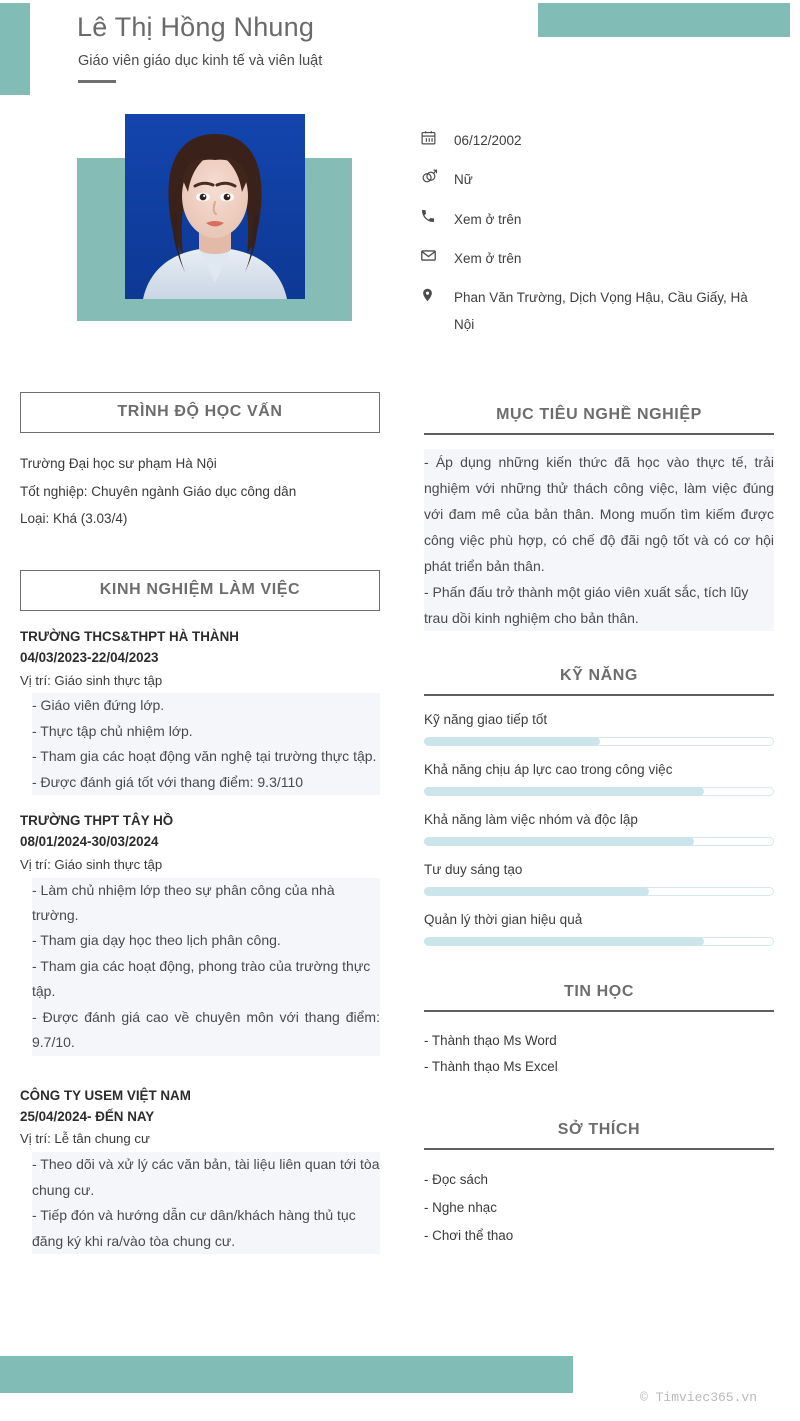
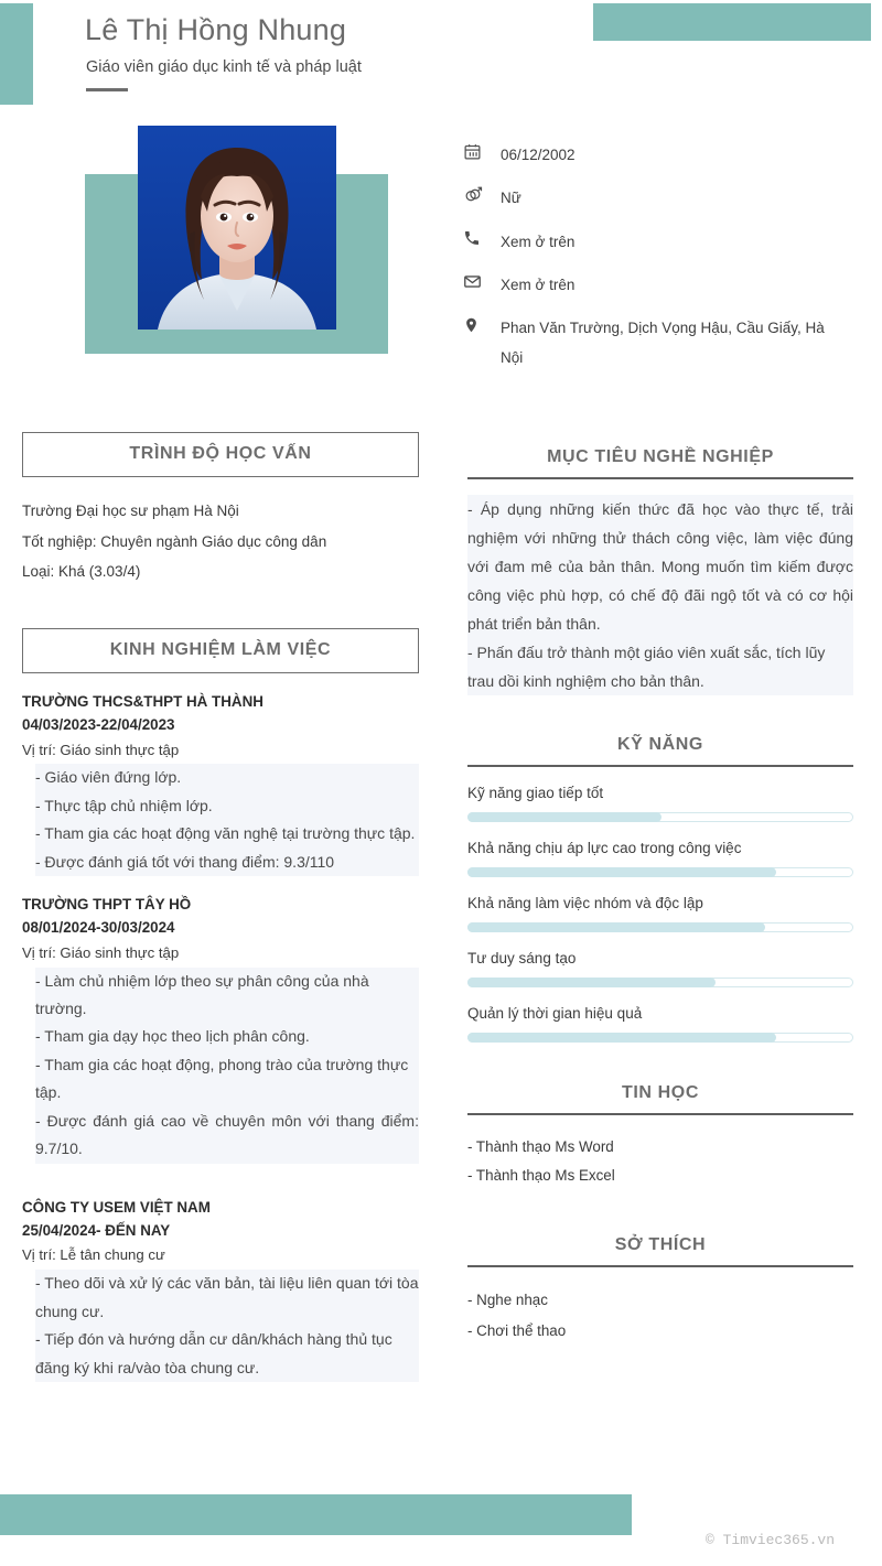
  Lê Thị Hồng Nhung
- Giáo viên giáo dục kinh tế và viên luật
+ Giáo viên giáo dục kinh tế và pháp luật
  06/12/2002
  Nữ
  Xem ở trên
  Xem ở trên
  Phan Văn Trường, Dịch Vọng Hậu, Cầu Giấy, Hà Nội
  TRÌNH ĐỘ HỌC VẤN
  Trường Đại học sư phạm Hà Nội
  Tốt nghiệp: Chuyên ngành Giáo dục công dân
  Loại: Khá (3.03/4)
  KINH NGHIỆM LÀM VIỆC
  TRƯỜNG THCS&THPT HÀ THÀNH
  04/03/2023-22/04/2023
  Vị trí: Giáo sinh thực tập
  - Giáo viên đứng lớp.
  - Thực tập chủ nhiệm lớp.
  - Tham gia các hoạt động văn nghệ tại trường thực tập.
  - Được đánh giá tốt với thang điểm: 9.3/110
  TRƯỜNG THPT TÂY HỒ
  08/01/2024-30/03/2024
  Vị trí: Giáo sinh thực tập
  - Làm chủ nhiệm lớp theo sự phân công của nhà trường.
  - Tham gia dạy học theo lịch phân công.
  - Tham gia các hoạt động, phong trào của trường thực tập.
  - Được đánh giá cao về chuyên môn với thang điểm: 9.7/10.
  CÔNG TY USEM VIỆT NAM
  25/04/2024- ĐẾN NAY
  Vị trí: Lễ tân chung cư
  - Theo dõi và xử lý các văn bản, tài liệu liên quan tới tòa chung cư.
  - Tiếp đón và hướng dẫn cư dân/khách hàng thủ tục đăng ký khi ra/vào tòa chung cư.
  MỤC TIÊU NGHỀ NGHIỆP
  - Áp dụng những kiến thức đã học vào thực tế, trải nghiệm với những thử thách công việc, làm việc đúng với đam mê của bản thân. Mong muốn tìm kiếm được công việc phù hợp, có chế độ đãi ngộ tốt và có cơ hội phát triển bản thân.
  - Phấn đấu trở thành một giáo viên xuất sắc, tích lũy trau dồi kinh nghiệm cho bản thân.
  KỸ NĂNG
  Kỹ năng giao tiếp tốt
  Khả năng chịu áp lực cao trong công việc
  Khả năng làm việc nhóm và độc lập
  Tư duy sáng tạo
  Quản lý thời gian hiệu quả
  TIN HỌC
  - Thành thạo Ms Word
  - Thành thạo Ms Excel
  SỞ THÍCH
- - Đọc sách
  - Nghe nhạc
  - Chơi thể thao
  © Timviec365.vn
